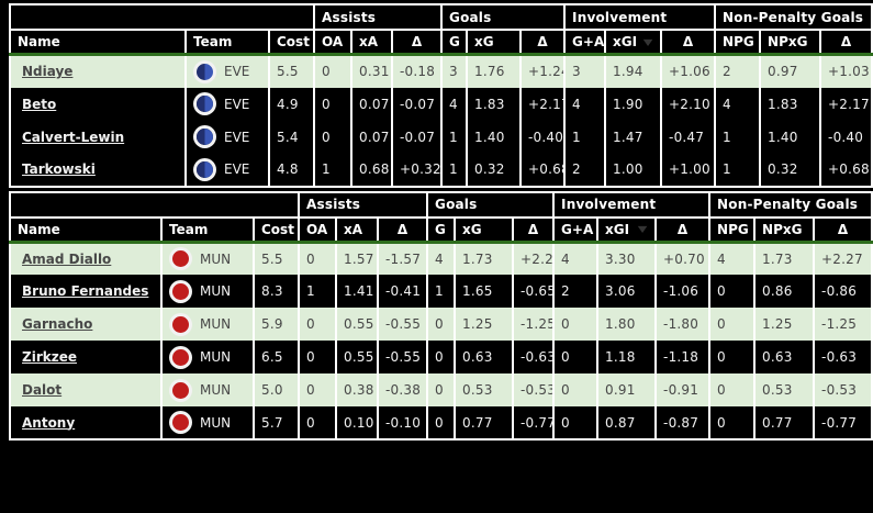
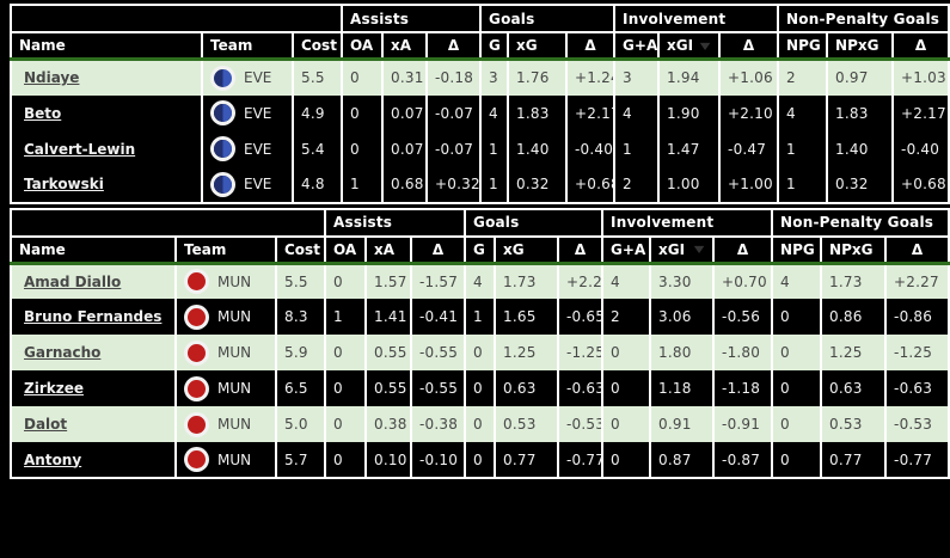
  	Assists	Goals	Involvement	Non-Penalty Goals
  Name	Team	Cost	OA	xA	Δ	G	xG	Δ	G+A	xGI ▼	Δ	NPG	NPxG	Δ
  Ndiaye	EVE	5.5	0	0.31	-0.18	3	1.76	+1.2	3	1.94	+1.06	2	0.97	+1.03
  Beto	EVE	4.9	0	0.07	-0.07	4	1.83	+2.1	4	1.90	+2.10	4	1.83	+2.17
  Calvert-Lewin	EVE	5.4	0	0.07	-0.07	1	1.40	-0.40	1	1.47	-0.47	1	1.40	-0.40
  Tarkowski	EVE	4.8	1	0.68	+0.32	1	0.32	+0.6	2	1.00	+1.00	1	0.32	+0.68
  	Assists	Goals	Involvement	Non-Penalty Goals
  Name	Team	Cost	OA	xA	Δ	G	xG	Δ	G+A	xGI ▼	Δ	NPG	NPxG	Δ
  Amad Diallo	MUN	5.5	0	1.57	-1.57	4	1.73	+2.2	4	3.30	+0.70	4	1.73	+2.27
- Bruno Fernandes	MUN	8.3	1	1.41	-0.41	1	1.65	-0.65	2	3.06	-1.06	0	0.86	-0.86
+ Bruno Fernandes	MUN	8.3	1	1.41	-0.41	1	1.65	-0.65	2	3.06	-0.56	0	0.86	-0.86
  Garnacho	MUN	5.9	0	0.55	-0.55	0	1.25	-1.25	0	1.80	-1.80	0	1.25	-1.25
  Zirkzee	MUN	6.5	0	0.55	-0.55	0	0.63	-0.63	0	1.18	-1.18	0	0.63	-0.63
  Dalot	MUN	5.0	0	0.38	-0.38	0	0.53	-0.53	0	0.91	-0.91	0	0.53	-0.53
  Antony	MUN	5.7	0	0.10	-0.10	0	0.77	-0.77	0	0.87	-0.87	0	0.77	-0.77
